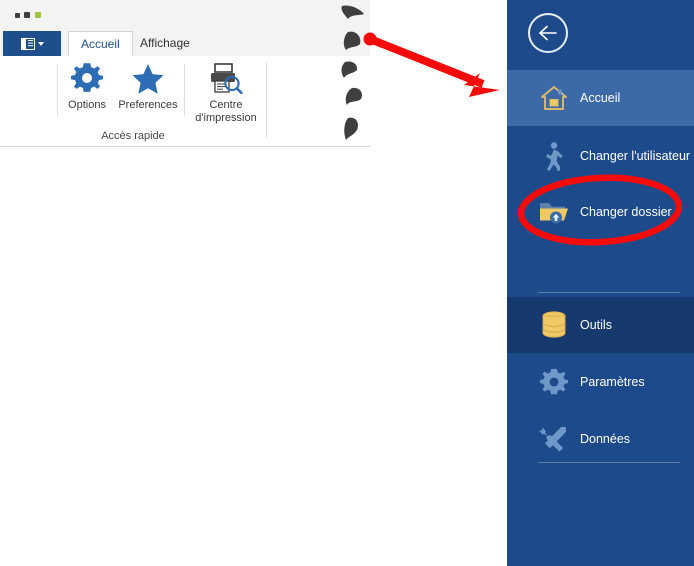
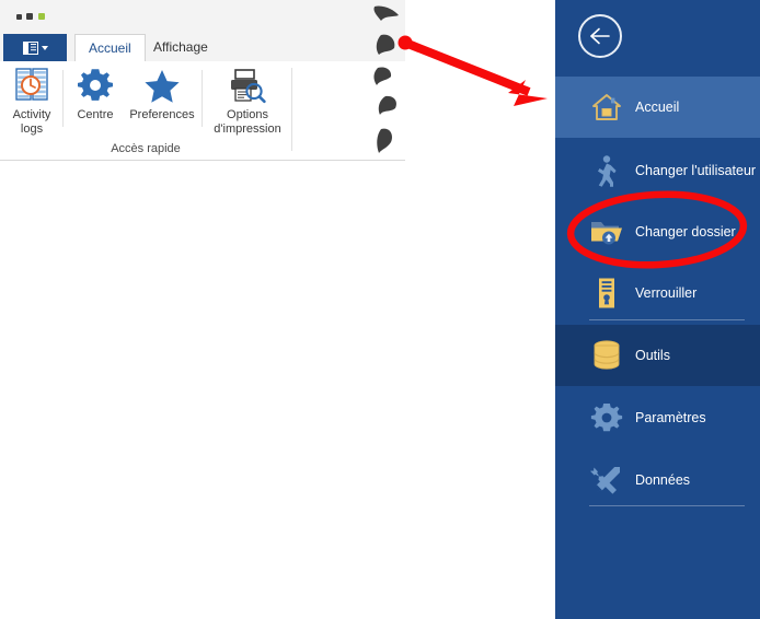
  Accueil
  Affichage
+ Activity
+ logs
- Options
+ Centre
  Preferences
- Centre
+ Options
  d'impression
  Accès rapide
  Accueil
  Changer l'utilisateur
  Changer dossier
+ Verrouiller
  Outils
  Paramètres
  Données
